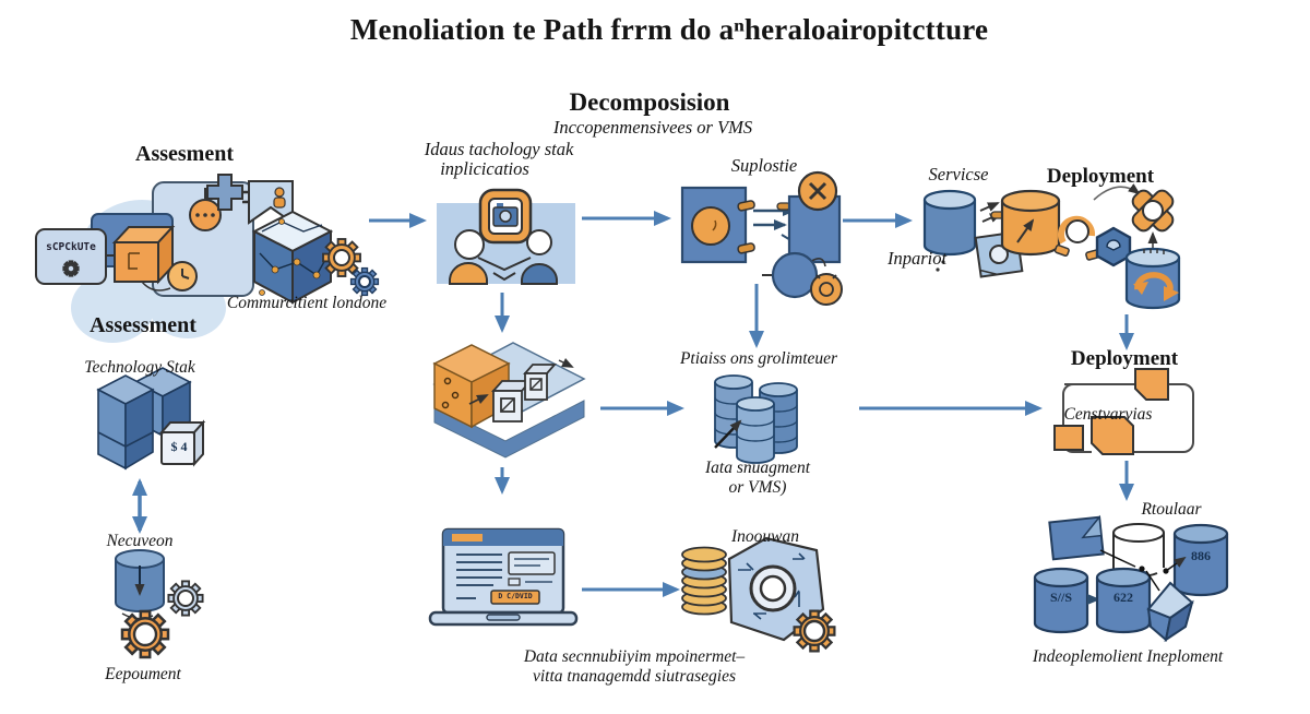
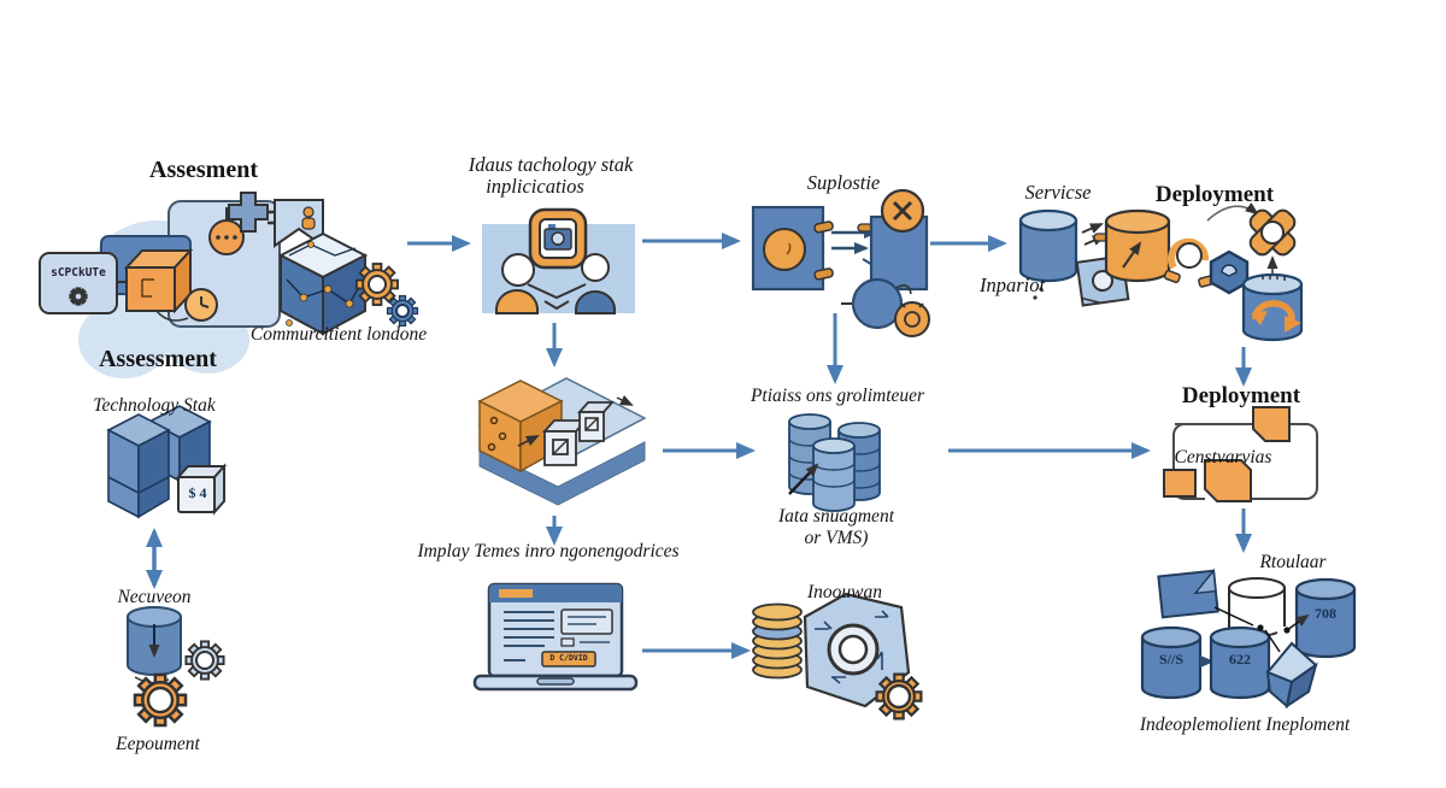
- Menoliation te Path frrm do aⁿheraloairopitctture
- Decomposision
- Inccopenmensivees or VMS
  Assesment
  Idaus tachology stak
  inplicicatios
  Suplostie
  Servicse
  Deployment
  Inpariot
  Commurcitient londone
  Assessment
  Technology Stak
  Necuveon
  Eepoument
+ Implay Temes inro ngonengodrices
  Ptiaiss ons grolimteuer
  Iata snuagment
  or VMS)
  Inoouwan
- Data secnnubiiyim mpoinermet–
- vitta tnanagemdd siutrasegies
  Deployment
  Censtvarvias
  Rtoulaar
  Indeoplemolient Ineploment
  sCPCkUTe
  $ 4
  D C/DVID
  S//S
  622
- 886
+ 708
